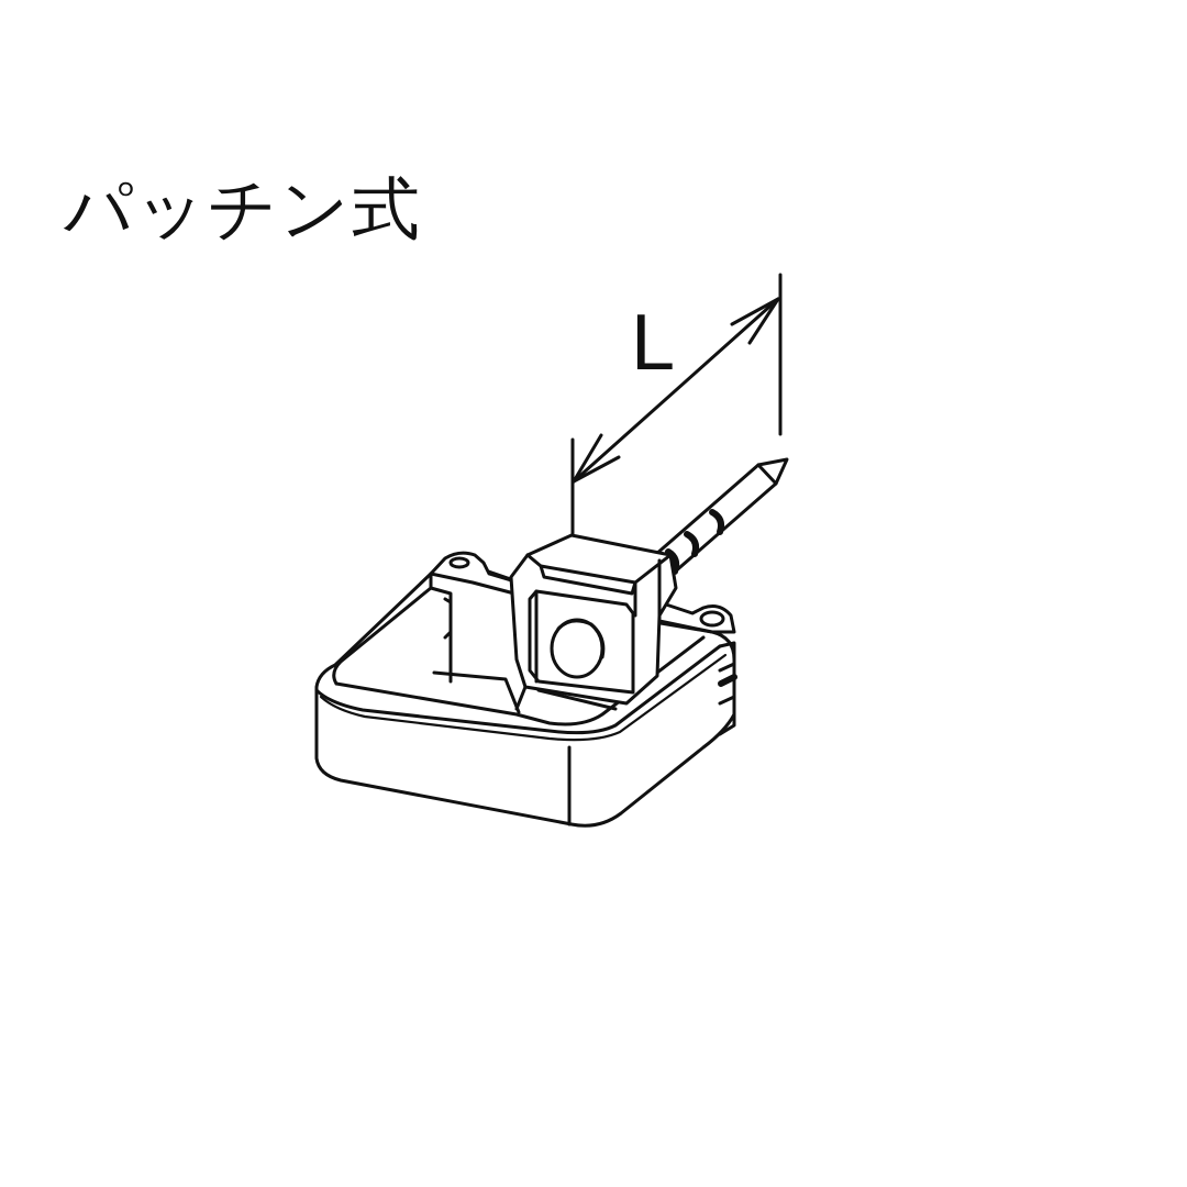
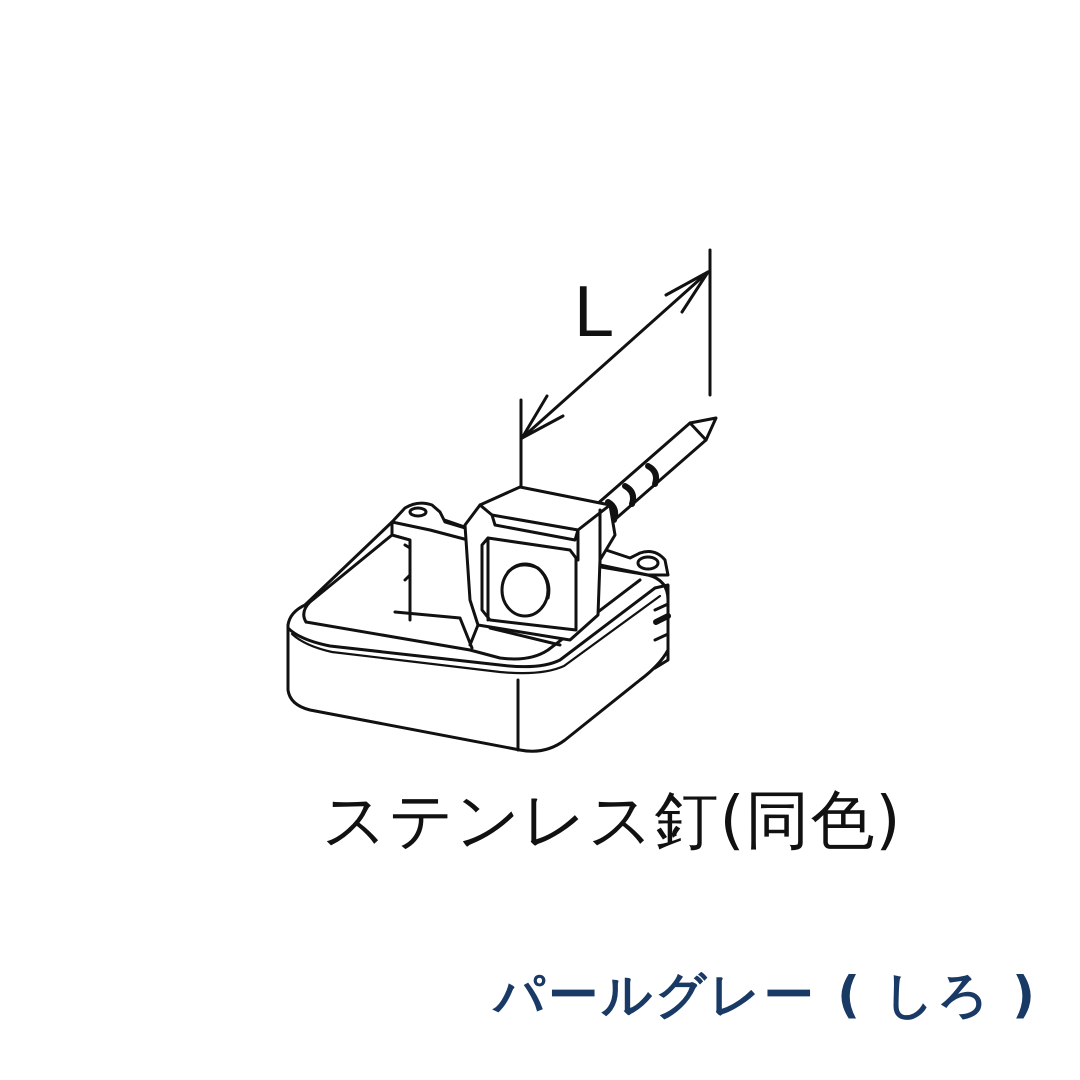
- パッチン式
  L
+ ステンレス釘(同色)
+ パールグレー ( しろ )
